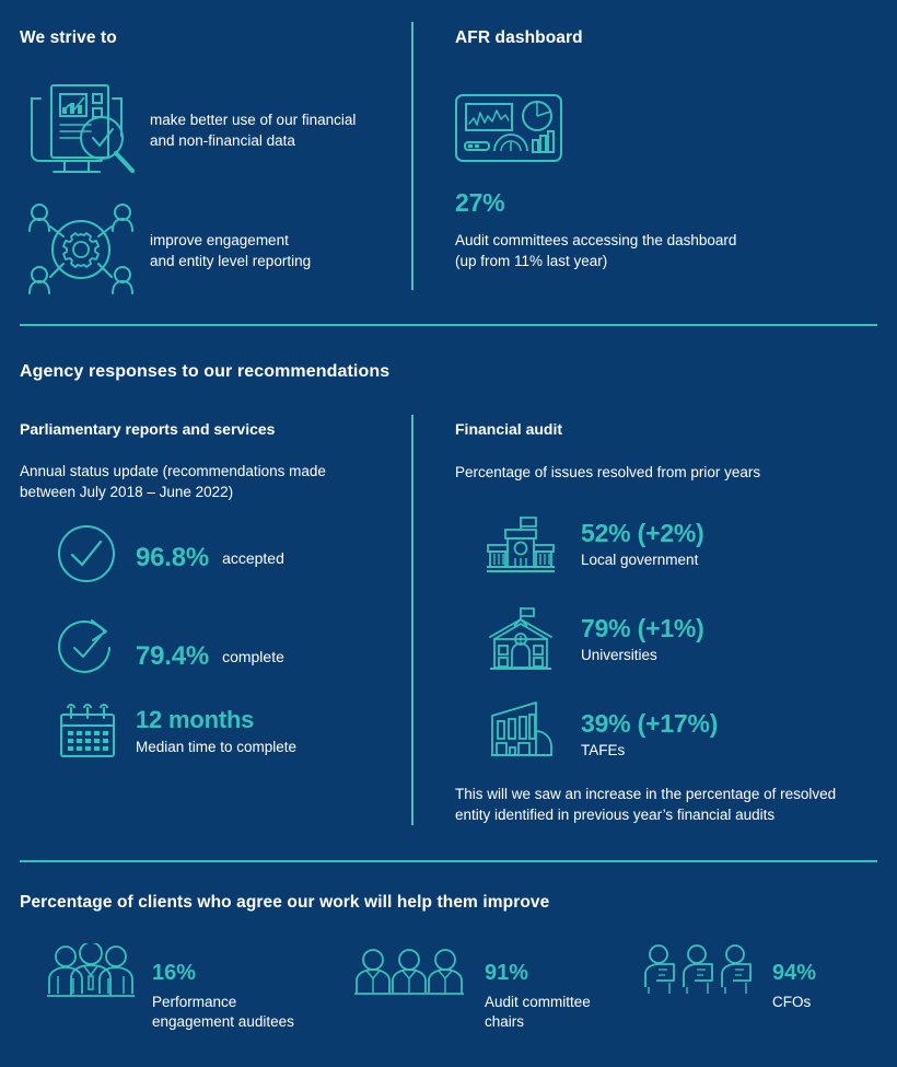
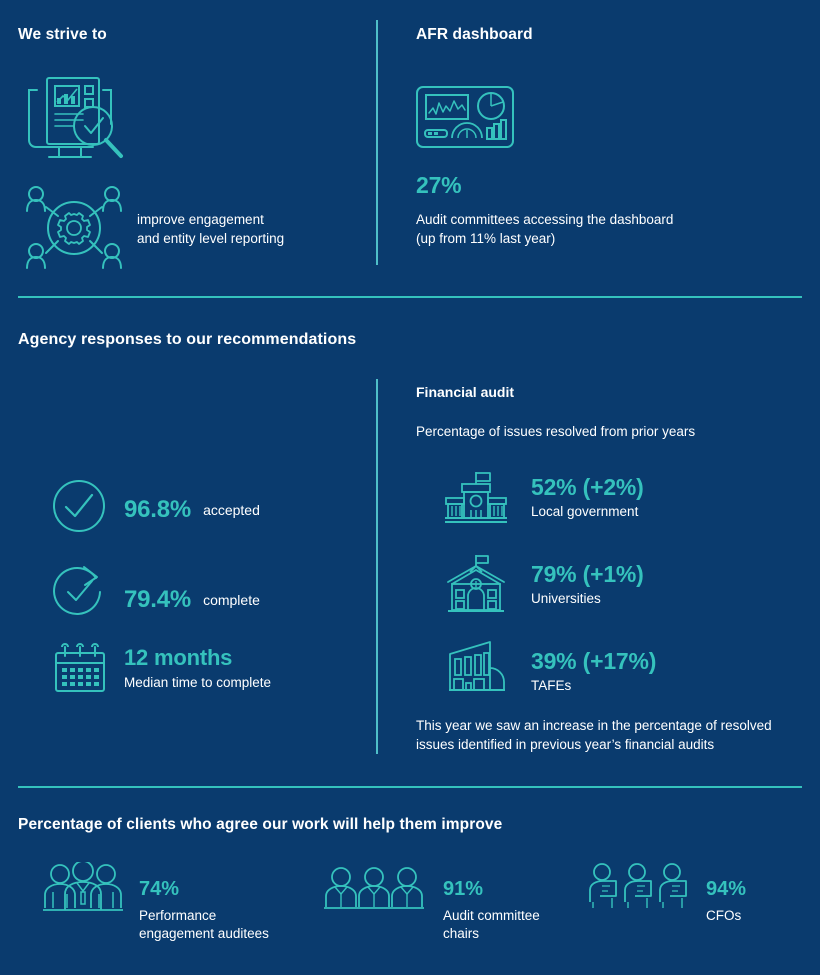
  We strive to
- make better use of our financial
- and non-financial data
  improve engagement
  and entity level reporting
  AFR dashboard
  27%
  Audit committees accessing the dashboard
  (up from 11% last year)
  Agency responses to our recommendations
- Parliamentary reports and services
- Annual status update (recommendations made
- between July 2018 – June 2022)
  96.8%
  accepted
  79.4%
  complete
  12 months
  Median time to complete
  Financial audit
  Percentage of issues resolved from prior years
  52% (+2%)
  Local government
  79% (+1%)
  Universities
  39% (+17%)
  TAFEs
- This will we saw an increase in the percentage of resolved
+ This year we saw an increase in the percentage of resolved
- entity identified in previous year’s financial audits
+ issues identified in previous year’s financial audits
  Percentage of clients who agree our work will help them improve
- 16%
+ 74%
  Performance
  engagement auditees
  91%
  Audit committee
  chairs
  94%
  CFOs
